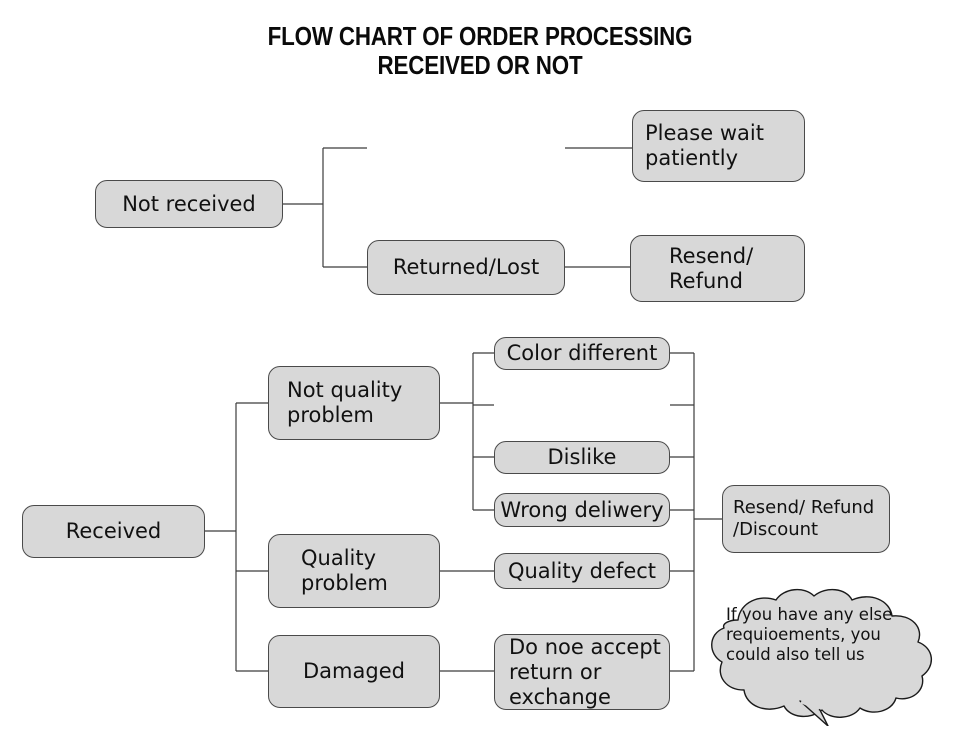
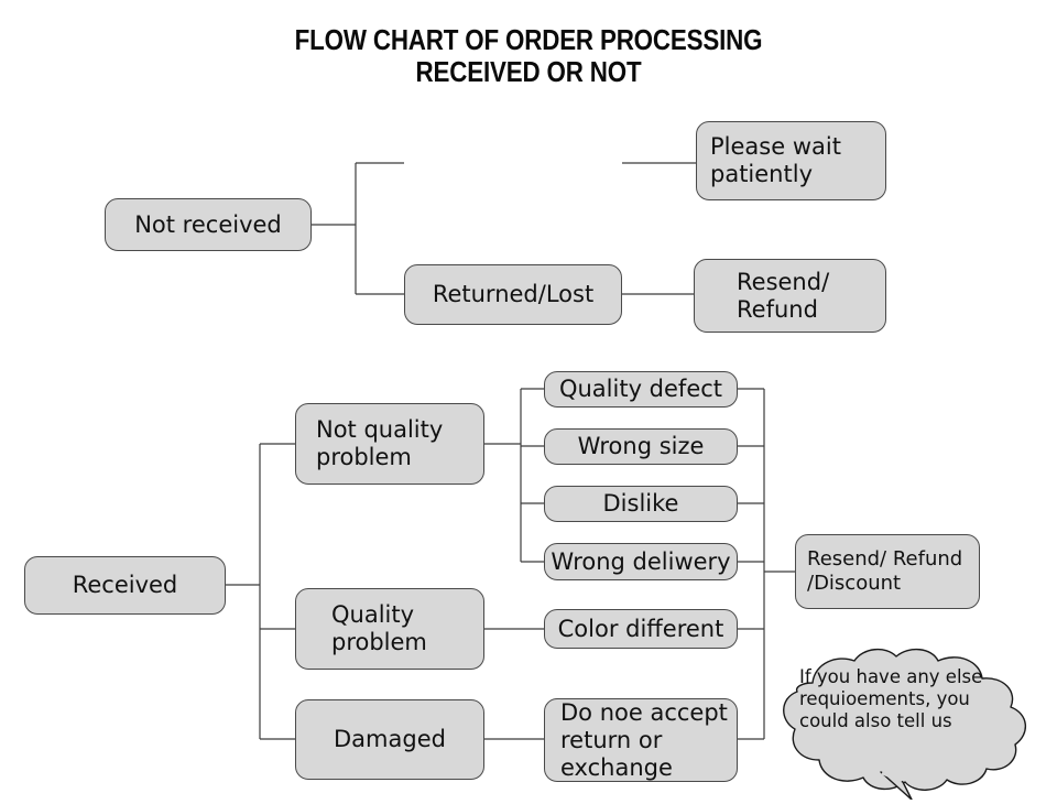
  FLOW CHART OF ORDER PROCESSING
  RECEIVED OR NOT
  Not received
  Please wait
  patiently
  Returned/Lost
  Resend/
  Refund
  Received
  Not quality
  problem
  Quality
  problem
  Damaged
- Color different
+ Quality defect
+ Wrong size
  Dislike
  Wrong deliwery
- Quality defect
+ Color different
  Do noe accept
  return or
  exchange
  Resend/ Refund
  /Discount
  If you have any else
  requioements, you
  could also tell us
